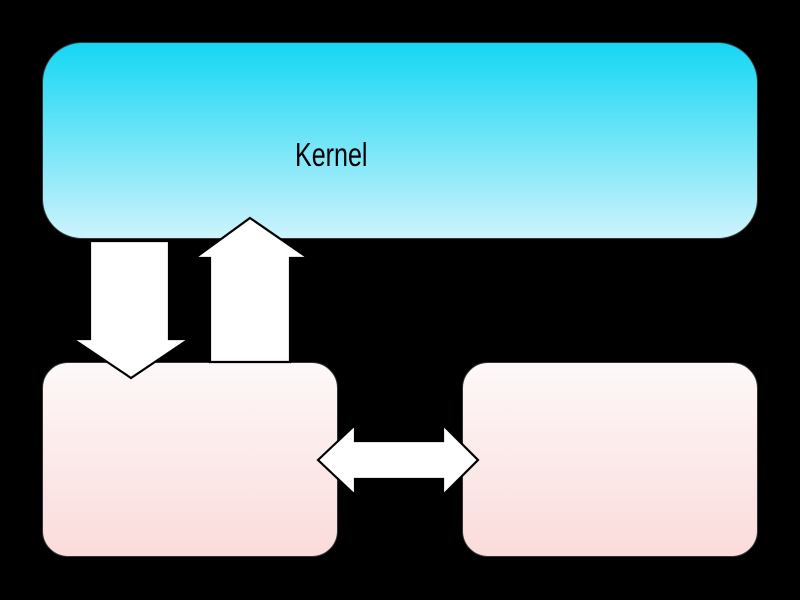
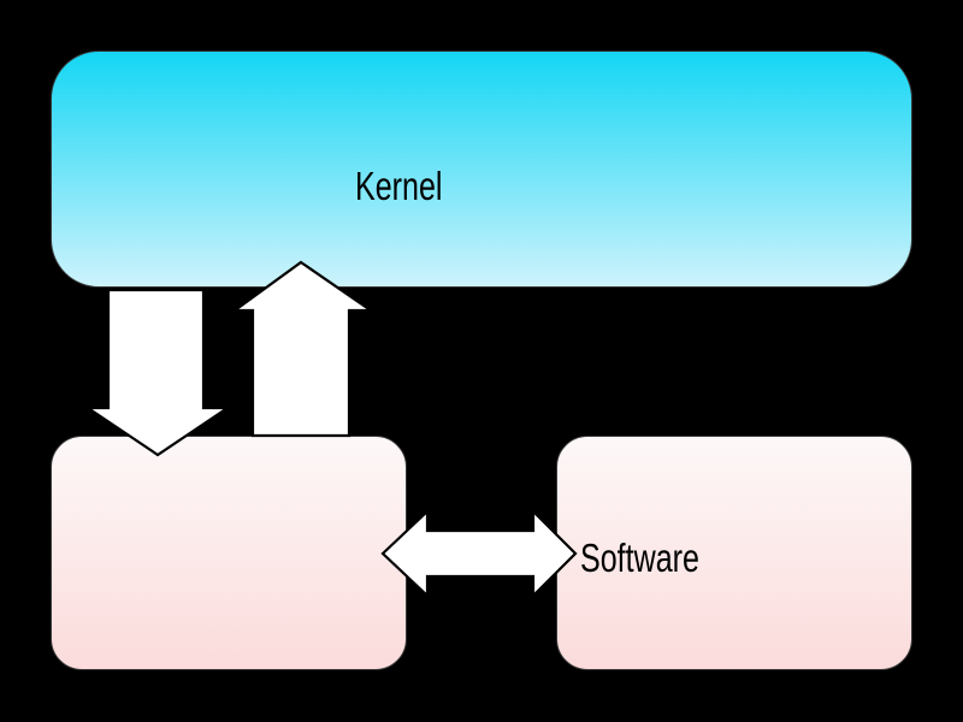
  Kernel
+ Software
